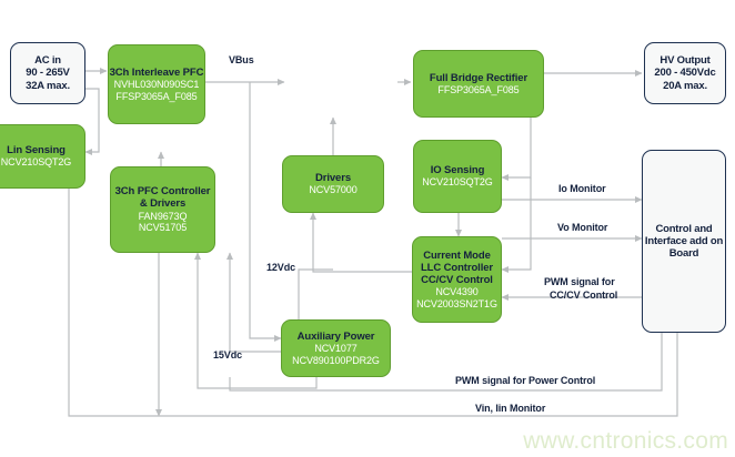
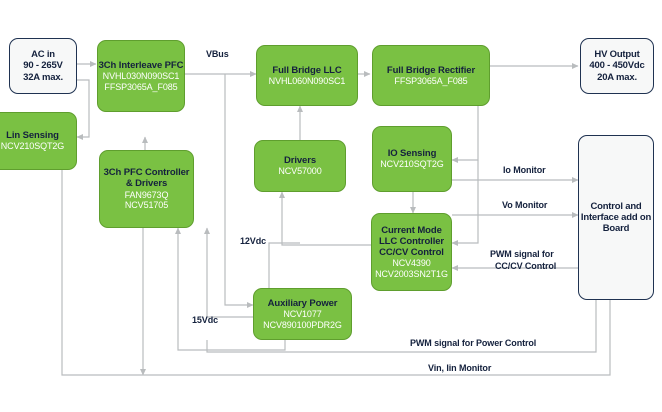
  AC in
  90 - 265V
  32A max.
  Lin Sensing
  NCV210SQT2G
  3Ch Interleave PFC
  NVHL030N090SC1
  FFSP3065A_F085
  3Ch PFC Controller
  & Drivers
  FAN9673Q
  NCV51705
+ Full Bridge LLC
+ NVHL060N090SC1
  Full Bridge Rectifier
  FFSP3065A_F085
  HV Output
- 200 - 450Vdc
+ 400 - 450Vdc
  20A max.
  Drivers
  NCV57000
  IO Sensing
  NCV210SQT2G
  Current Mode
  LLC Controller
  CC/CV Control
  NCV4390
  NCV2003SN2T1G
  Auxiliary Power
  NCV1077
  NCV890100PDR2G
  Control and
  Interface add on
  Board
  VBus
  Io Monitor
  Vo Monitor
  PWM signal for
  CC/CV Control
  12Vdc
  15Vdc
  PWM signal for Power Control
  Vin, Iin Monitor
- www.cntronics.com
